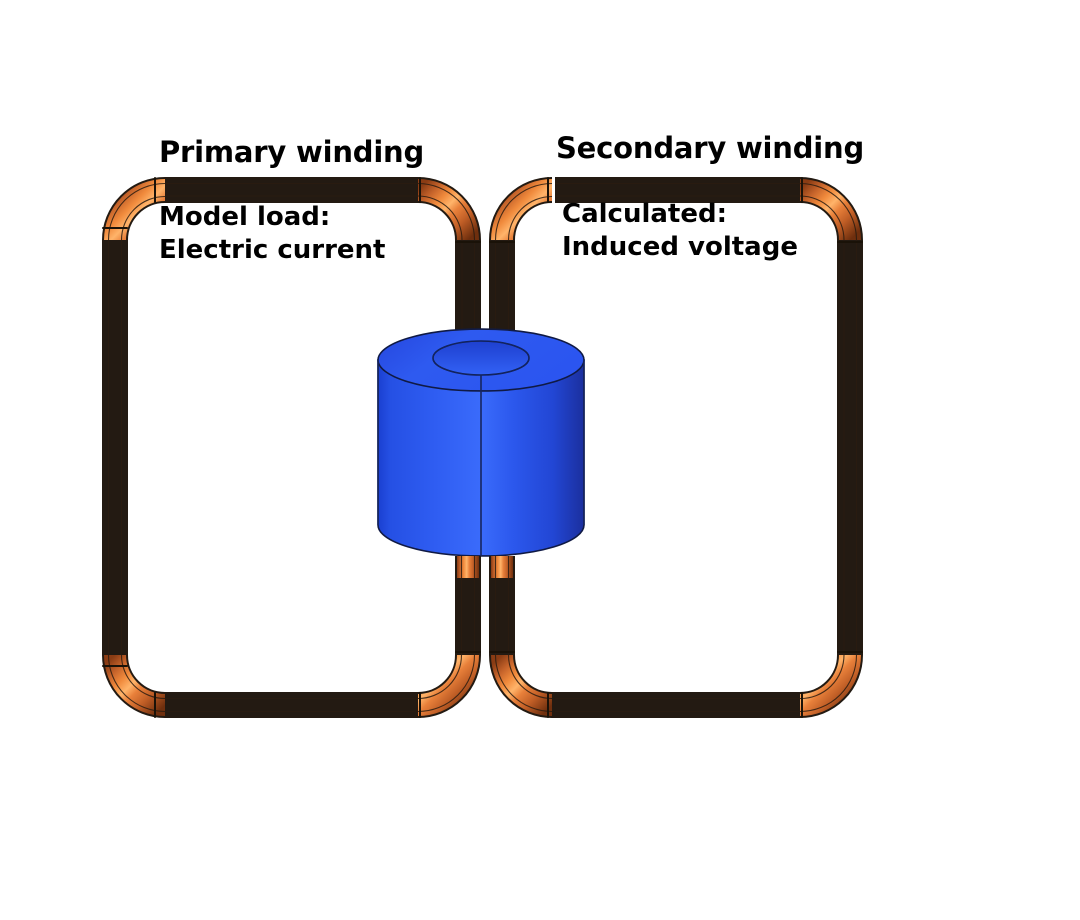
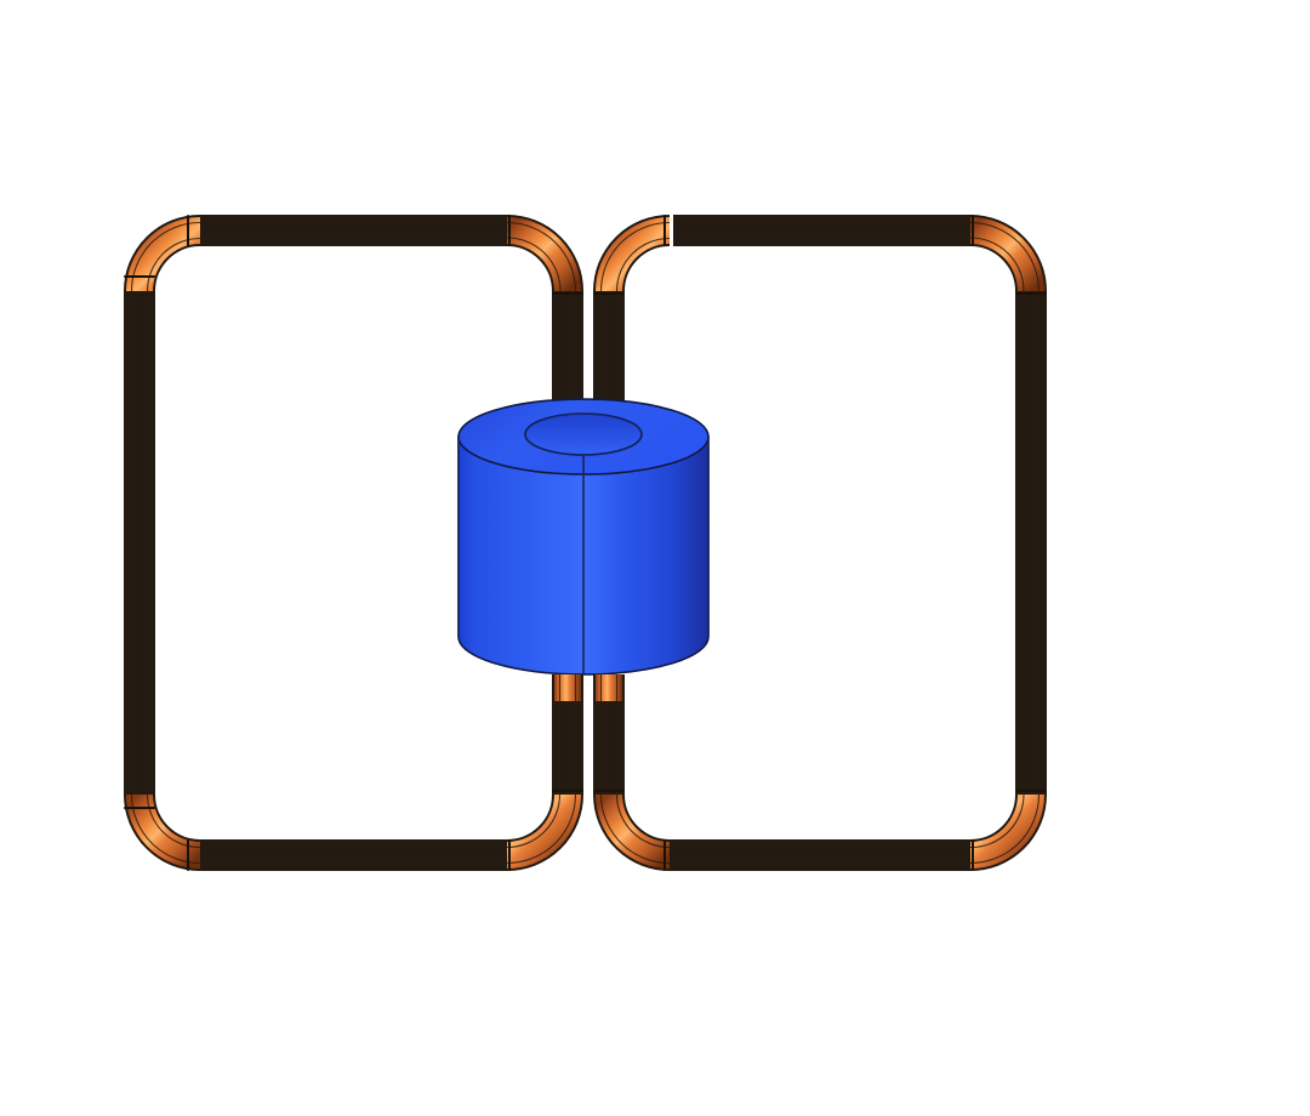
- Primary winding
- Secondary winding
- Model load:
- Electric current
- Calculated:
- Induced voltage
